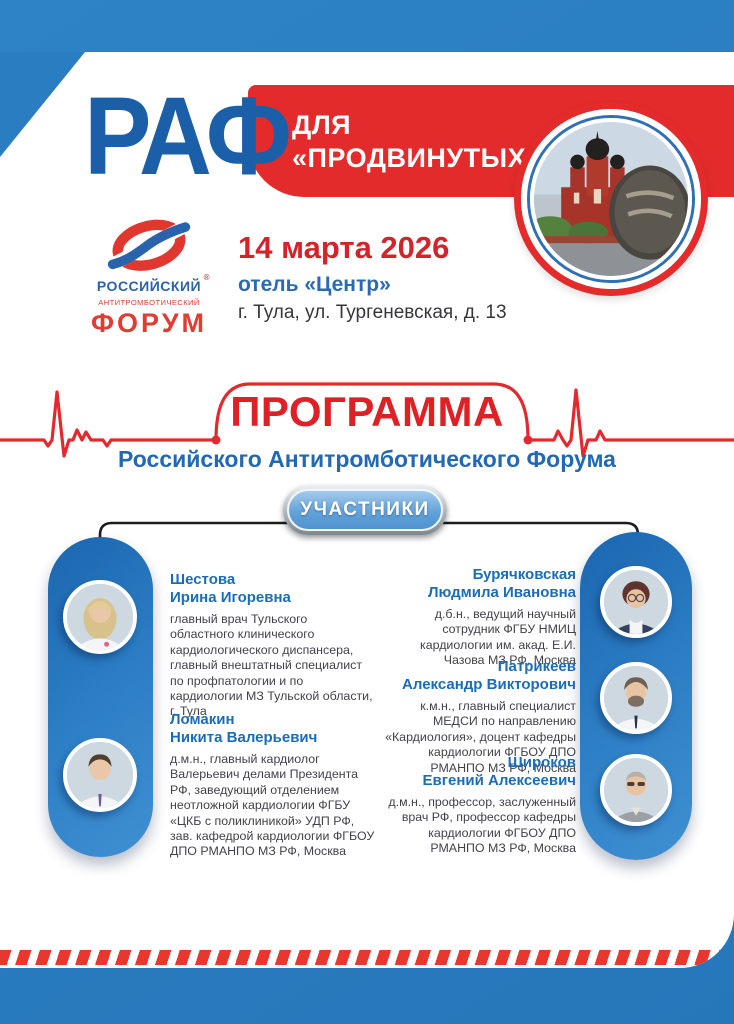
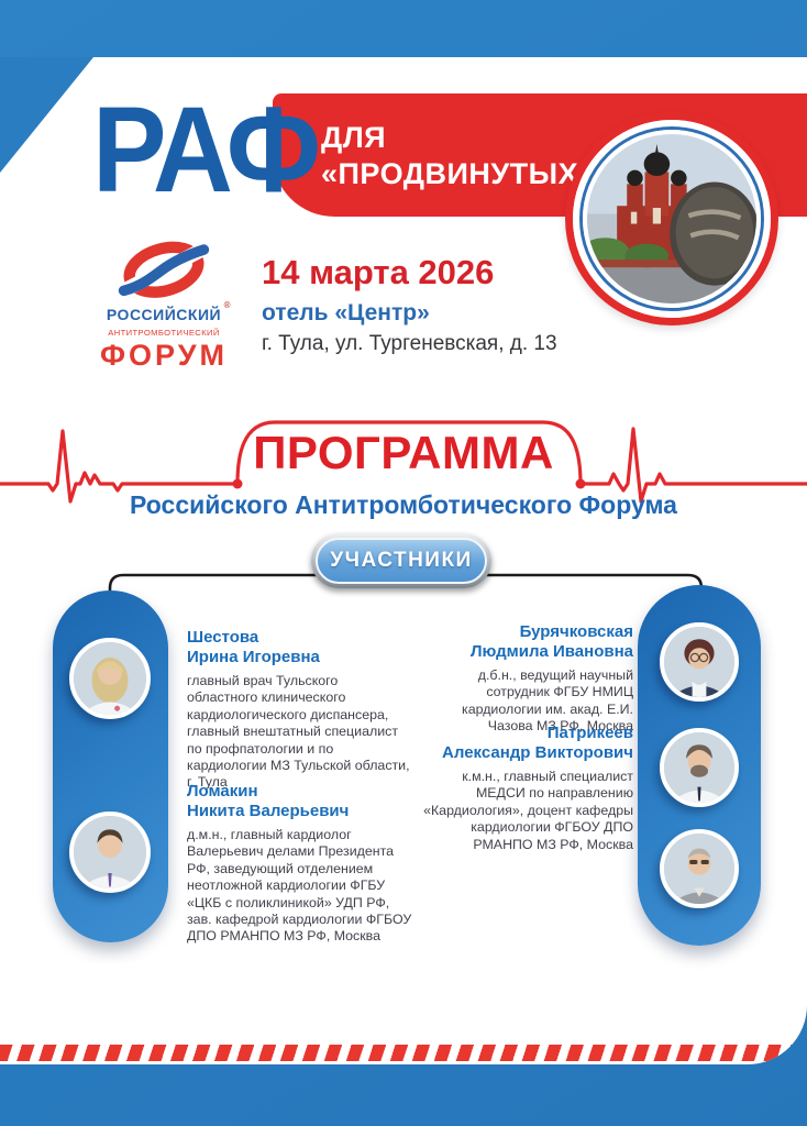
  РАФ
  ДЛЯ
  «ПРОДВИНУТЫХ
  РОССИЙСКИЙ
  ®
  АНТИТРОМБОТИЧЕСКИЙ
  ФОРУМ
  14 марта 2026
  отель «Центр»
  г. Тула, ул. Тургеневская, д. 13
  ПРОГРАММА
  Российского Антитромботического Форума
  УЧАСТНИКИ
  Шестова
  Ирина Игоревна
  главный врач Тульского областного клинического кардиологического диспансера, главный внештатный специалист по профпатологии и по кардиологии МЗ Тульской области, г. Тула
  Ломакин
  Никита Валерьевич
  д.м.н., главный кардиолог Валерьевич делами Президента РФ, заведующий отделением неотложной кардиологии ФГБУ «ЦКБ с поликлиникой» УДП РФ, зав. кафедрой кардиологии ФГБОУ ДПО РМАНПО МЗ РФ, Москва
  Бурячковская
  Людмила Ивановна
  д.б.н., ведущий научный сотрудник ФГБУ НМИЦ кардиологии им. акад. Е.И. Чазова МЗ РФ, Москва
  Патрикеев
  Александр Викторович
  к.м.н., главный специалист МЕДСИ по направлению «Кардиология», доцент кафедры кардиологии ФГБОУ ДПО РМАНПО МЗ РФ, Москва
- Широков
- Евгений Алексеевич
- д.м.н., профессор, заслуженный врач РФ, профессор кафедры кардиологии ФГБОУ ДПО РМАНПО МЗ РФ, Москва
